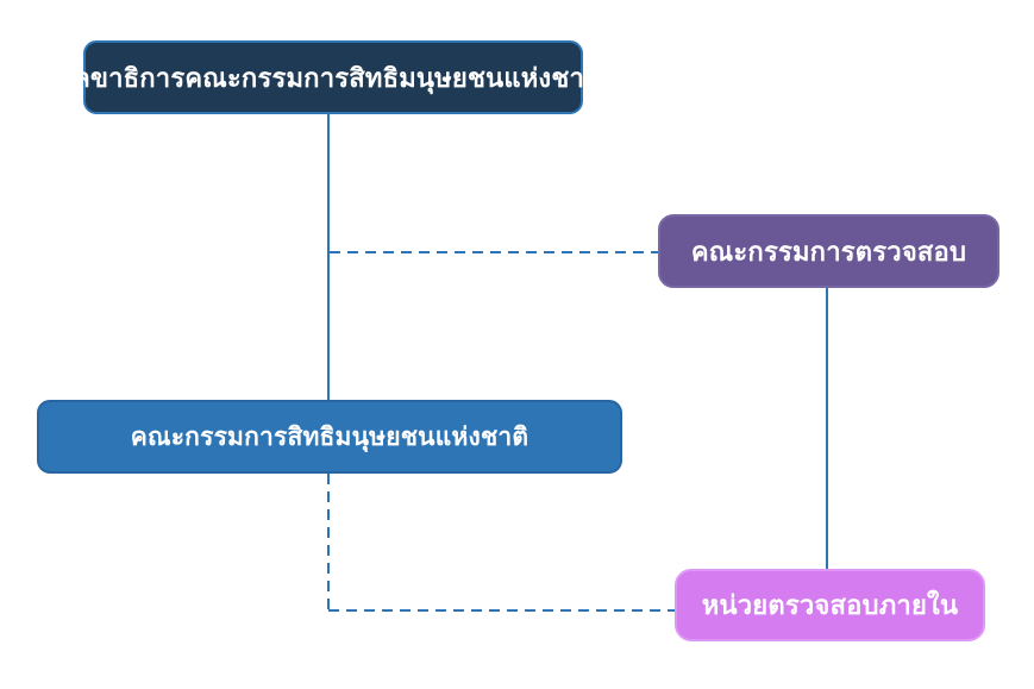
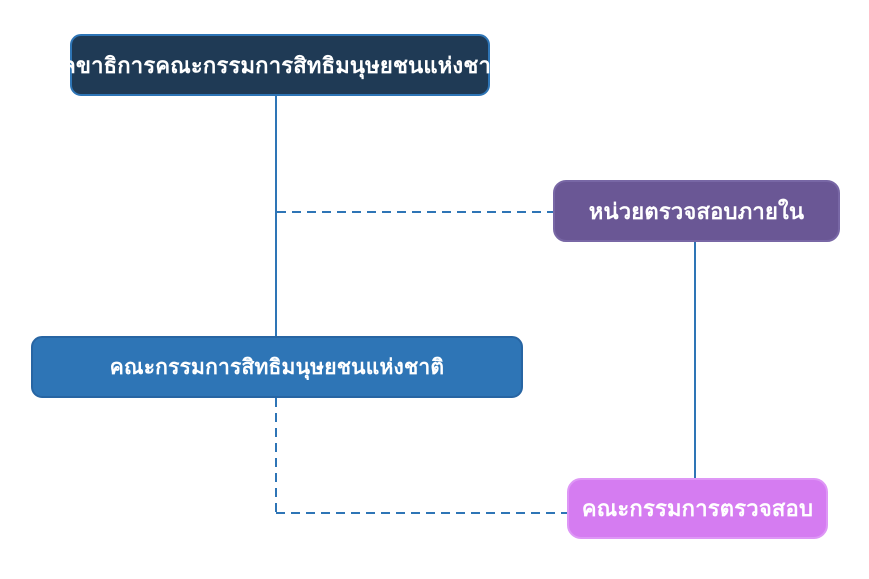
  เลขาธิการคณะกรรมการสิทธิมนุษยชนแห่งชาติ
- คณะกรรมการตรวจสอบ
+ หน่วยตรวจสอบภายใน
  คณะกรรมการสิทธิมนุษยชนแห่งชาติ
- หน่วยตรวจสอบภายใน
+ คณะกรรมการตรวจสอบ
